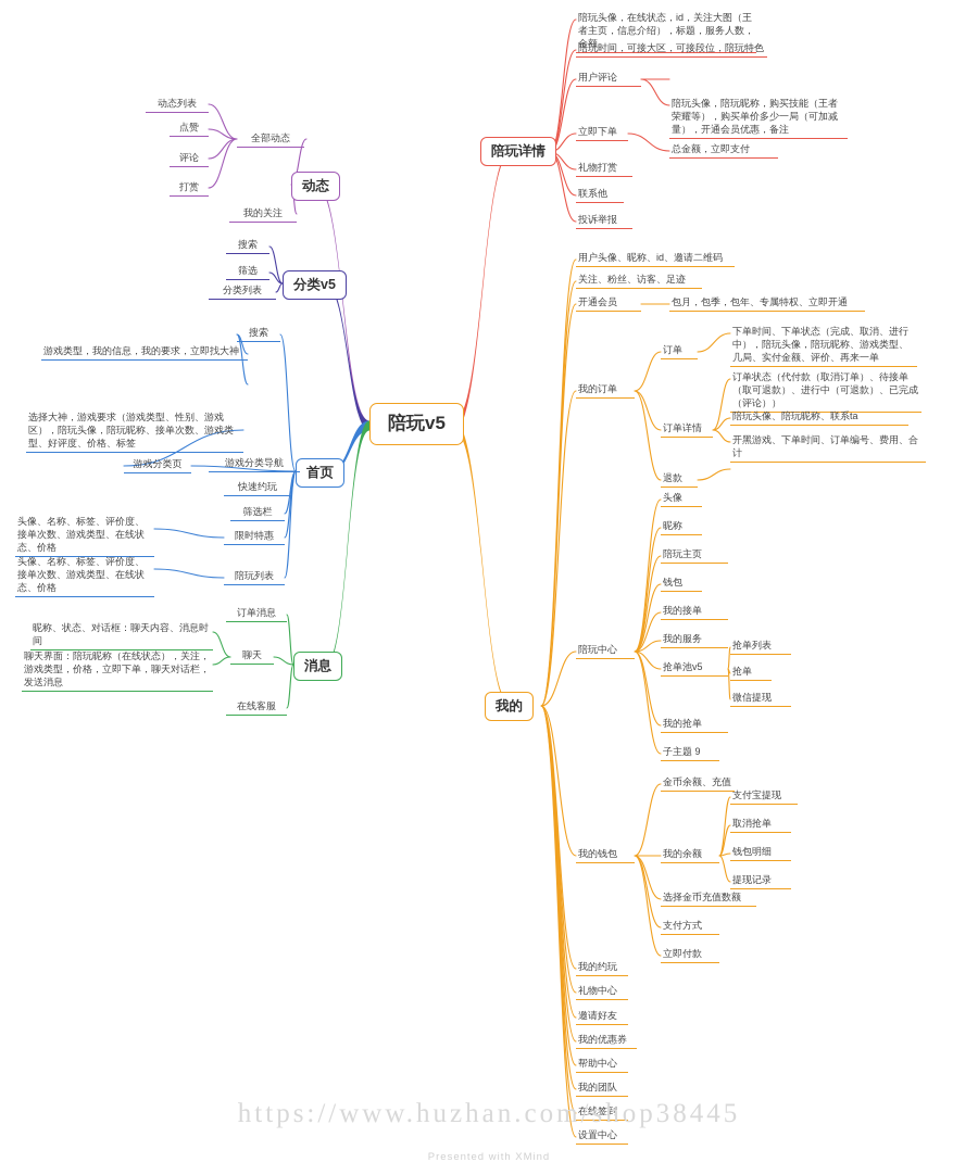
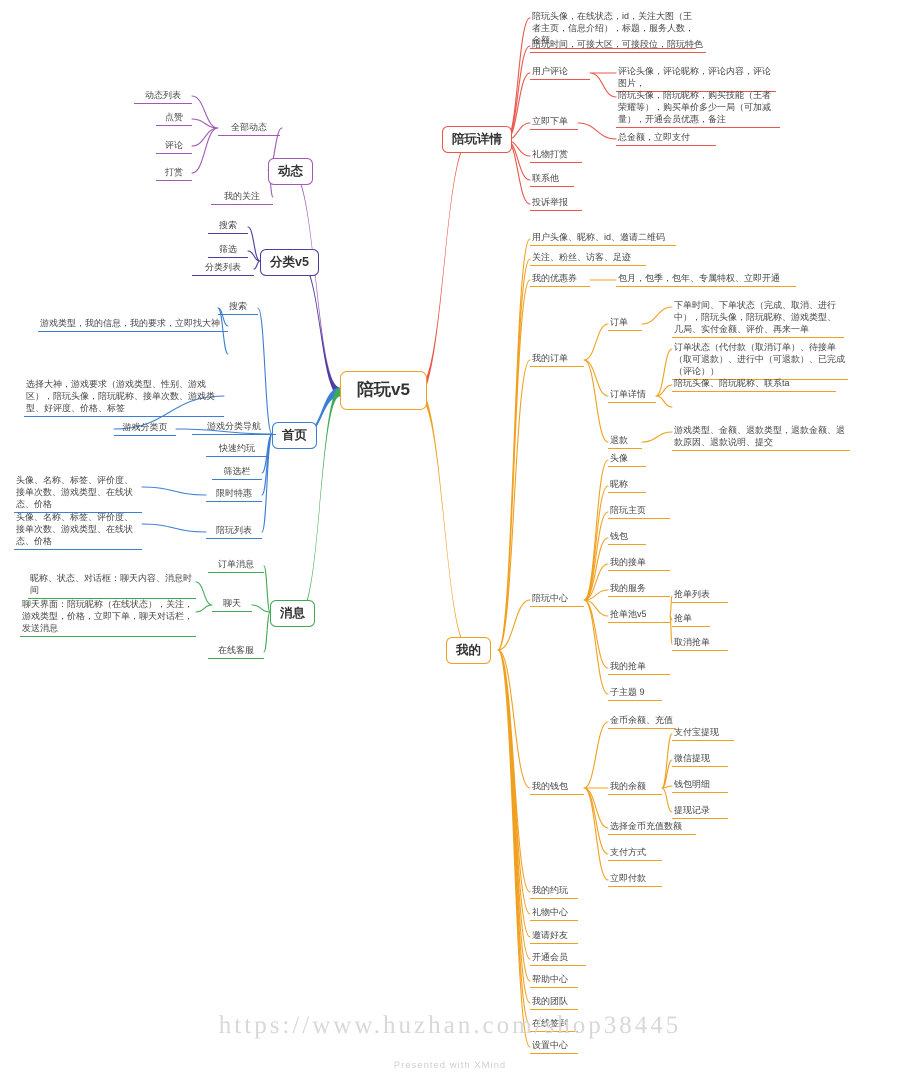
  陪玩v5
  动态
  全部动态
  动态列表
  点赞
  评论
  打赏
  我的关注
  分类v5
  搜索
  筛选
  分类列表
  首页
  搜索
  游戏类型，我的信息，我的要求，立即找大神
  选择大神，游戏要求（游戏类型、性别、游戏区），陪玩头像，陪玩昵称、接单次数、游戏类型、好评度、价格、标签
  游戏分类页
  游戏分类导航
  快速约玩
  筛选栏
  限时特惠
  头像、名称、标签、评价度、接单次数、游戏类型、在线状态、价格
  陪玩列表
  头像、名称、标签、评价度、接单次数、游戏类型、在线状态、价格
  消息
  订单消息
  聊天
  昵称、状态、对话框：聊天内容、消息时间
  聊天界面：陪玩昵称（在线状态），关注，游戏类型，价格，立即下单，聊天对话栏，发送消息
  在线客服
  陪玩详情
  陪玩头像，在线状态，id，关注大图（王者主页，信息介绍），标题，服务人数，金额
  陪玩时间，可接大区，可接段位，陪玩特色
  用户评论
+ 评论头像，评论昵称，评论内容，评论图片，
  陪玩头像，陪玩昵称，购买技能（王者荣耀等），购买单价多少一局（可加减量），开通会员优惠，备注
  立即下单
  总金额，立即支付
  礼物打赏
  联系他
  投诉举报
  我的
  用户头像、昵称、id、邀请二维码
  关注、粉丝、访客、足迹
- 开通会员
+ 我的优惠券
  包月，包季，包年、专属特权、立即开通
  我的订单
  订单
  下单时间、下单状态（完成、取消、进行中），陪玩头像，陪玩昵称、游戏类型、几局、实付金额、评价、再来一单
  订单详情
  订单状态（代付款（取消订单）、待接单（取可退款）、进行中（可退款）、已完成（评论））
  陪玩头像、陪玩昵称、联系ta
- 开黑游戏、下单时间、订单编号、费用、合计
  退款
+ 游戏类型、金额、退款类型，退款金额、退款原因、退款说明、提交
  陪玩中心
  头像
  昵称
  陪玩主页
  钱包
  我的接单
  我的服务
  抢单池v5
  抢单列表
  抢单
- 微信提现
+ 取消抢单
  我的抢单
  子主题 9
  我的钱包
  金币余额、充值
  我的余额
  支付宝提现
- 取消抢单
+ 微信提现
  钱包明细
  提现记录
  选择金币充值数额
  支付方式
  立即付款
  我的约玩
  礼物中心
  邀请好友
- 我的优惠券
+ 开通会员
  帮助中心
  我的团队
  在线签到
  设置中心
  https://www.huzhan.com/shop38445
  Presented with XMind
